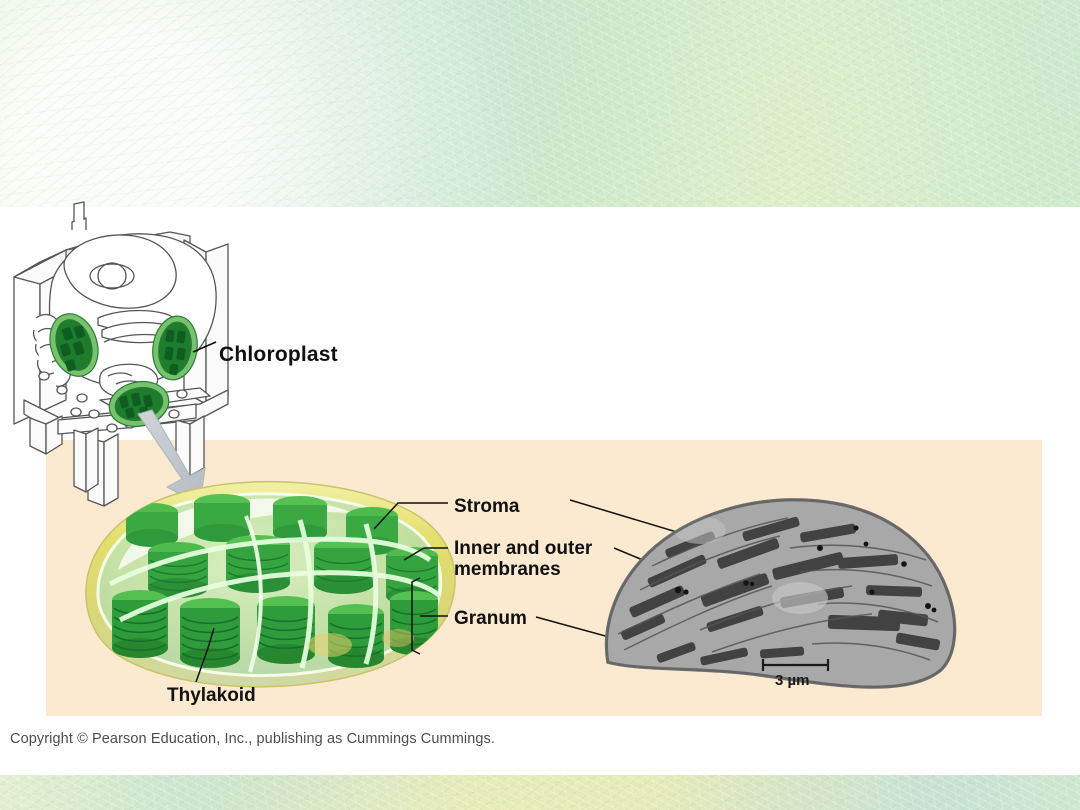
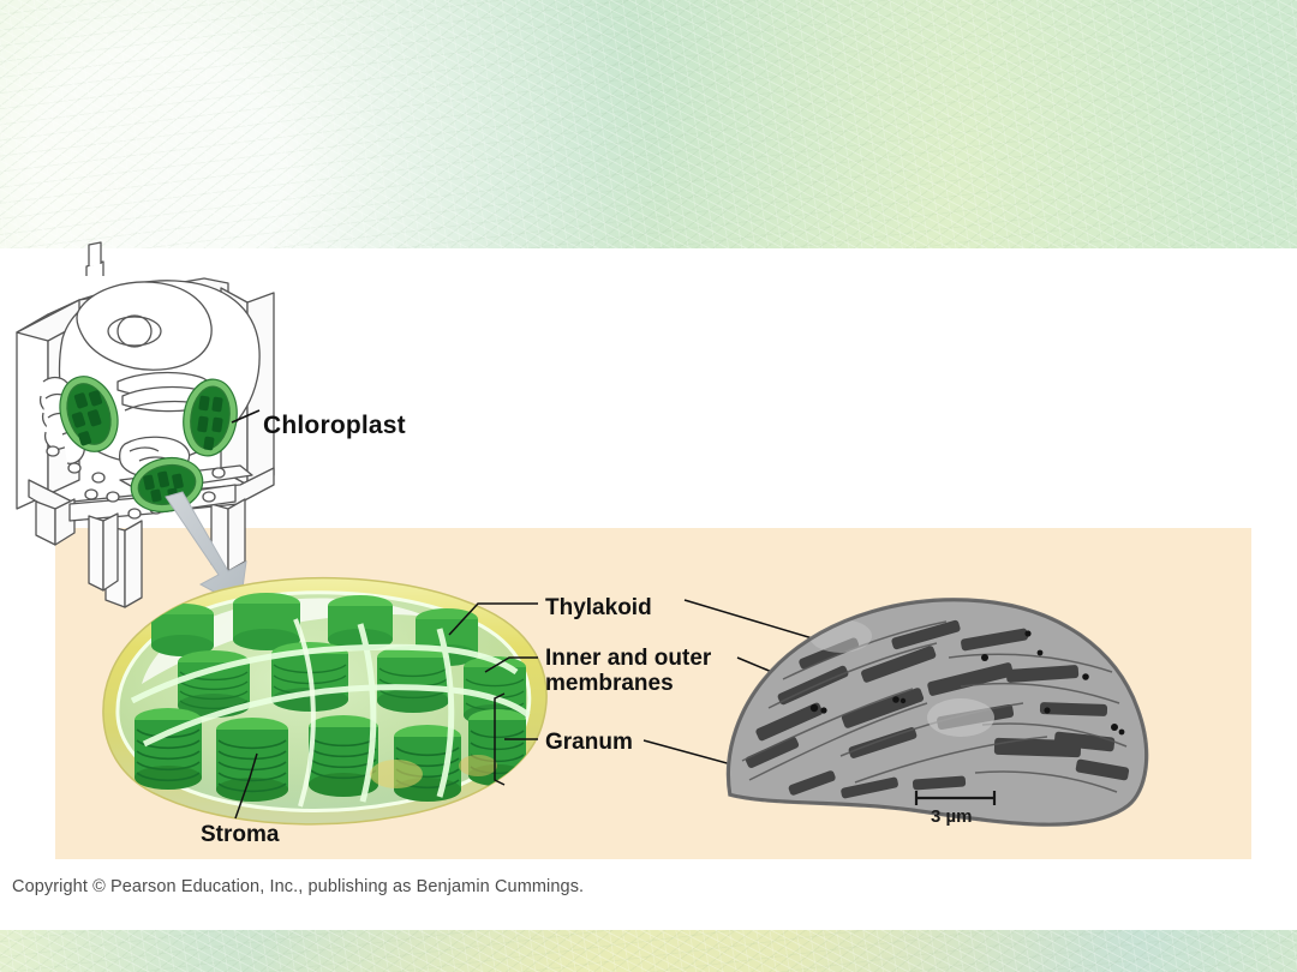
- Copyright © Pearson Education, Inc., publishing as Cummings Cummings.
+ Copyright © Pearson Education, Inc., publishing as Benjamin Cummings.
  Chloroplast
- Stroma
+ Thylakoid
  Inner and outer membranes
  Granum
- Thylakoid
+ Stroma
  3 µm
